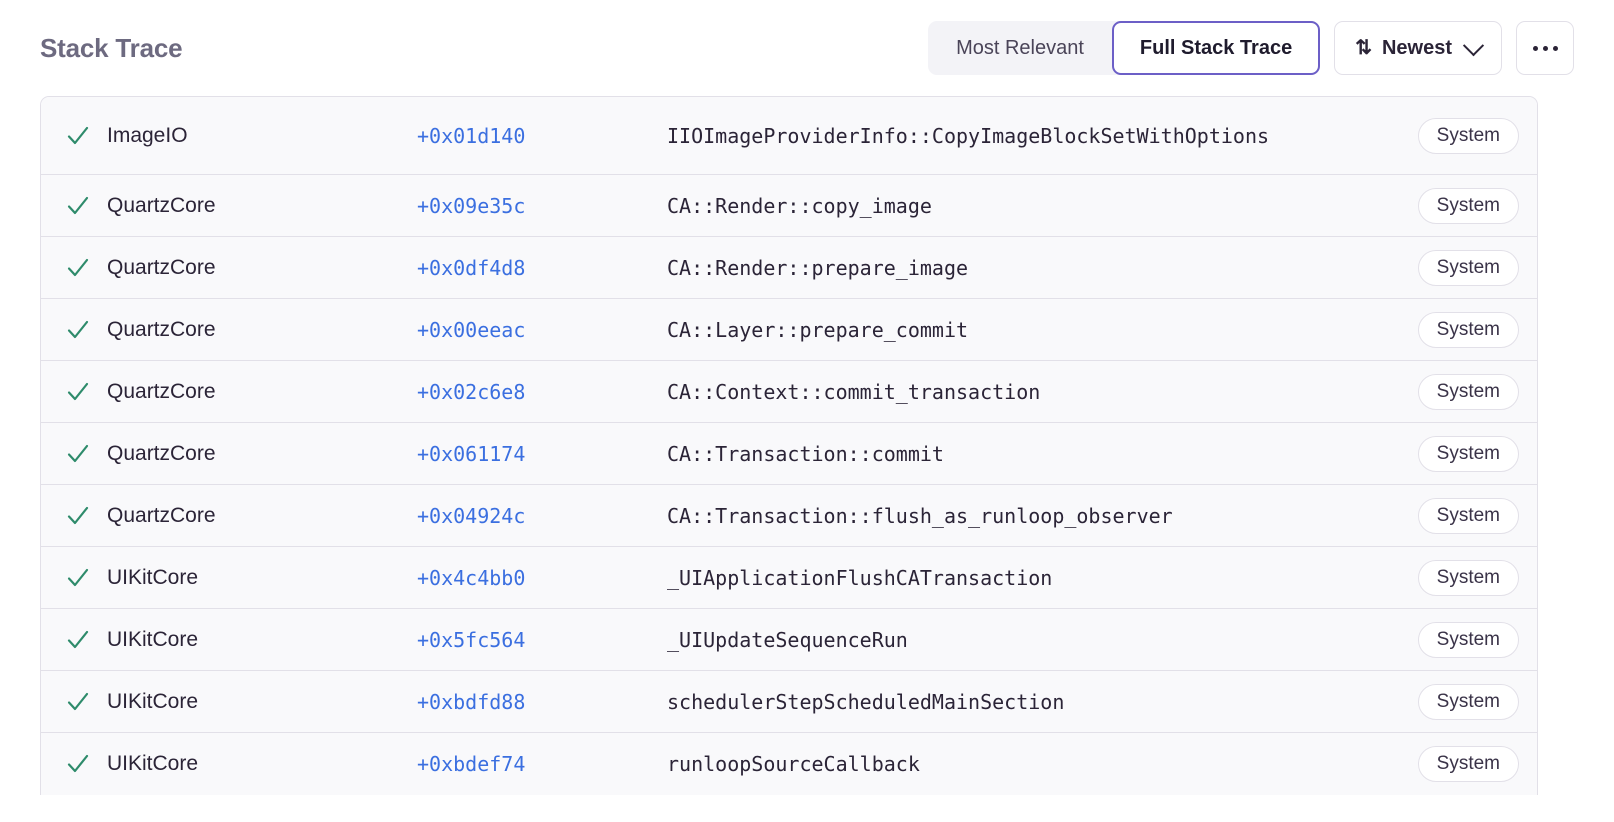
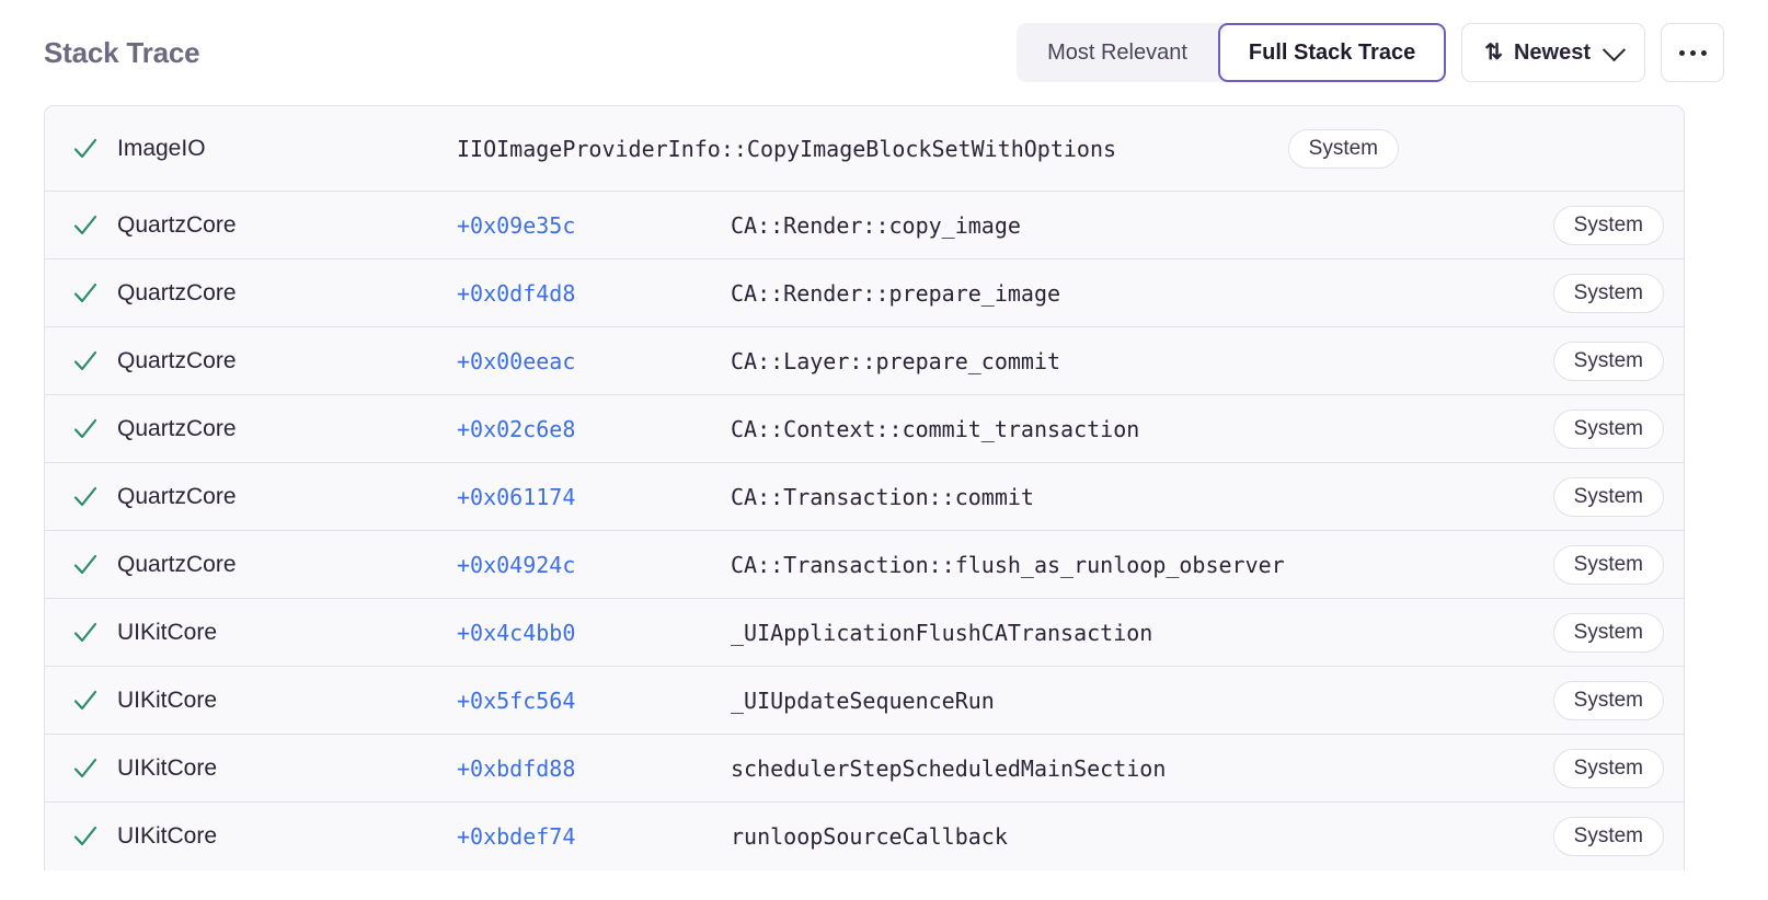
  Stack Trace
  Most Relevant
  Full Stack Trace
  ⇅
  Newest
  ImageIO
- +0x01d140
  IIOImageProviderInfo::CopyImageBlockSetWithOptions
  System
  QuartzCore
  +0x09e35c
  CA::Render::copy_image
  System
  QuartzCore
  +0x0df4d8
  CA::Render::prepare_image
  System
  QuartzCore
  +0x00eeac
  CA::Layer::prepare_commit
  System
  QuartzCore
  +0x02c6e8
  CA::Context::commit_transaction
  System
  QuartzCore
  +0x061174
  CA::Transaction::commit
  System
  QuartzCore
  +0x04924c
  CA::Transaction::flush_as_runloop_observer
  System
  UIKitCore
  +0x4c4bb0
  _UIApplicationFlushCATransaction
  System
  UIKitCore
  +0x5fc564
  _UIUpdateSequenceRun
  System
  UIKitCore
  +0xbdfd88
  schedulerStepScheduledMainSection
  System
  UIKitCore
  +0xbdef74
  runloopSourceCallback
  System
